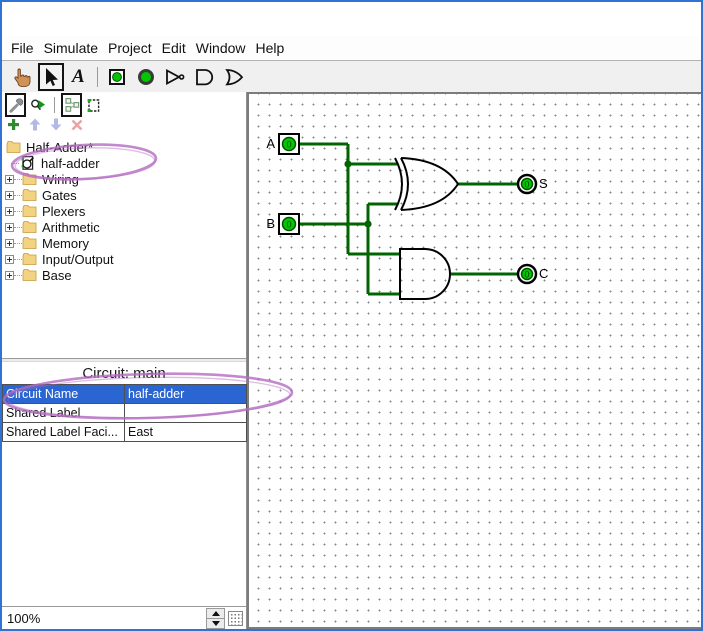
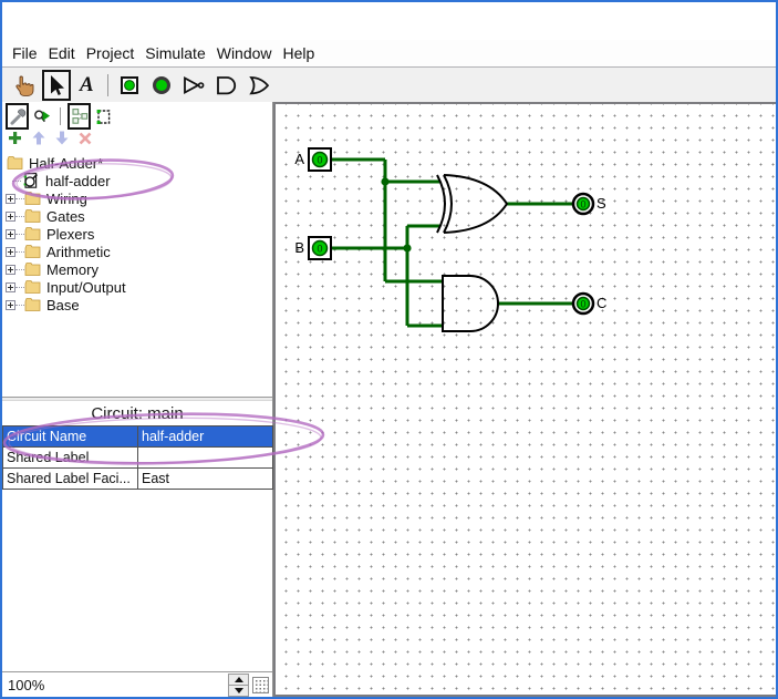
  File
- Simulate
+ Edit
  Project
- Edit
+ Simulate
  Window
  Help
  A
  Half-Adder*
  half-adder
  Wiring
  Gates
  Plexers
  Arithmetic
  Memory
  Input/Output
  Base
  Circuit: main
  Circuit Name	half-adder
  Shared Label
  Shared Label Faci...	East
  100%
  0
  A
  0
  B
  0
  S
  0
  C
